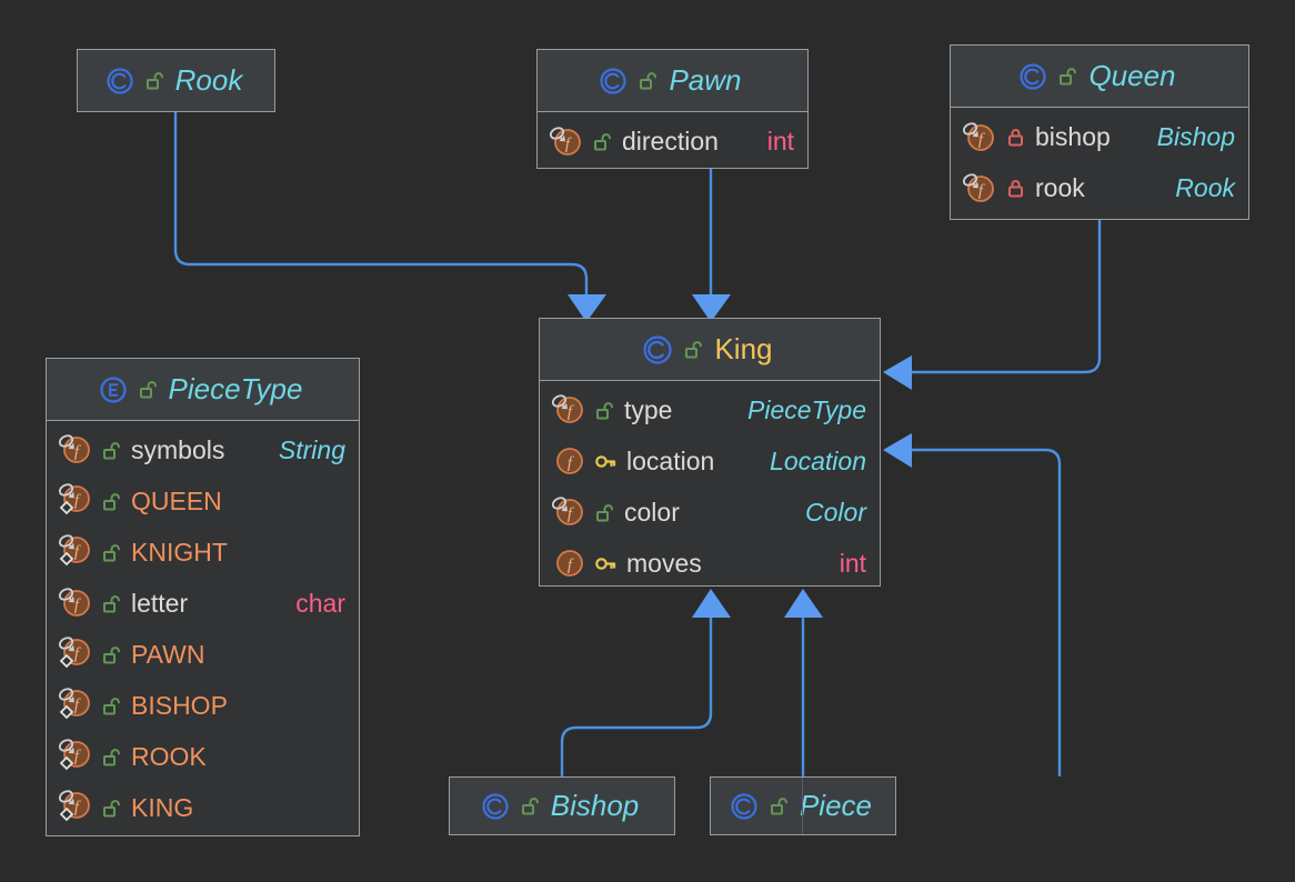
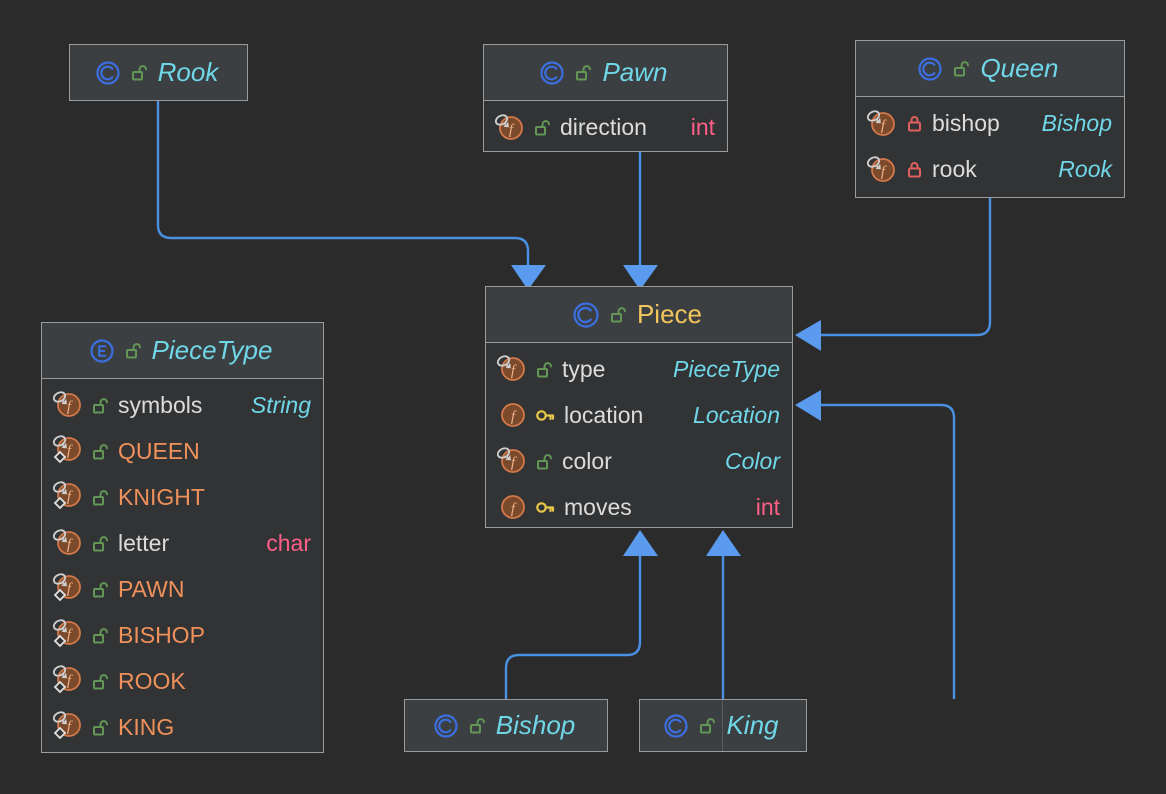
  Rook
  Pawn
  f
  direction
  int
  Queen
  f
  bishop
  Bishop
  f
  rook
  Rook
  PieceType
  f
  symbols
  String
  f
  QUEEN
  f
  KNIGHT
  f
  letter
  char
  f
  PAWN
  f
  BISHOP
  f
  ROOK
  f
  KING
- King
+ Piece
  f
  type
  PieceType
  f
  location
  Location
  f
  color
  Color
  f
  moves
  int
  Bishop
- Piece
+ King
